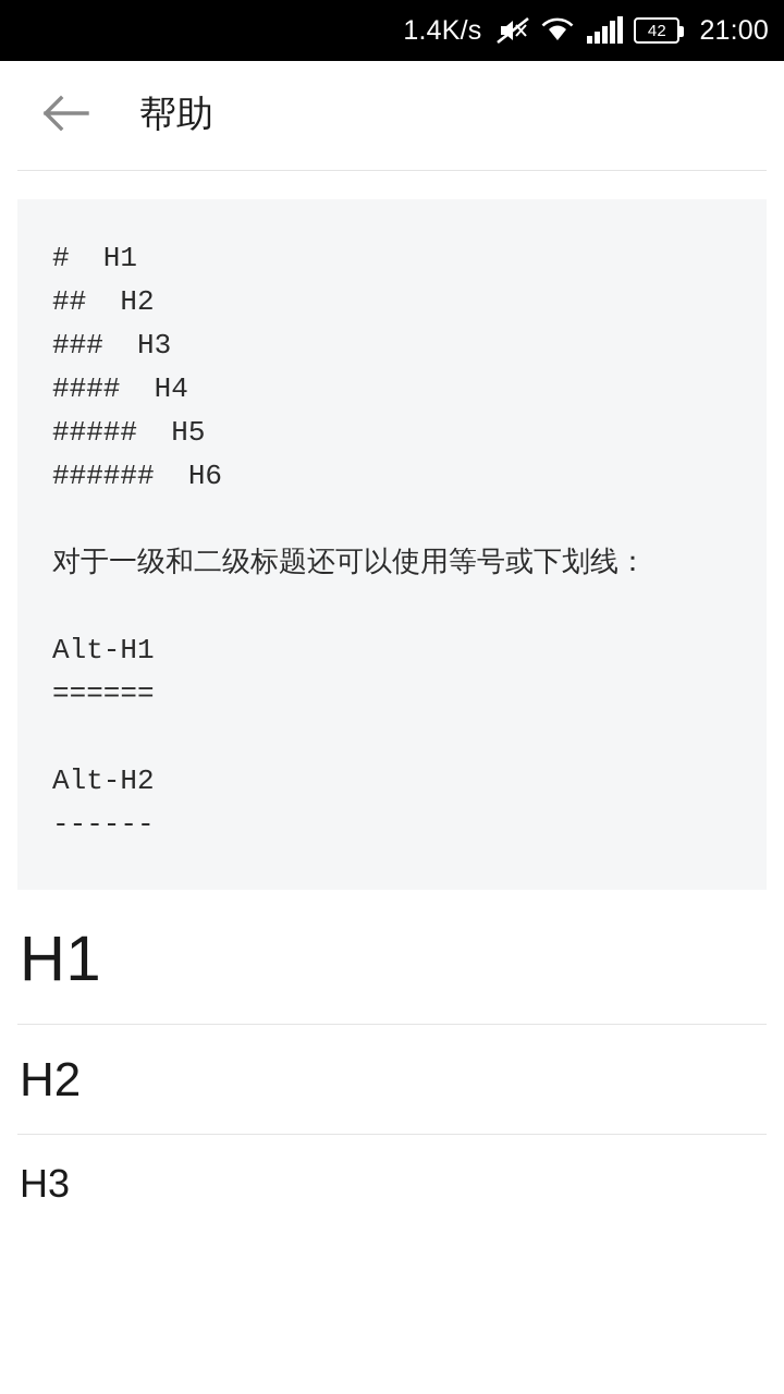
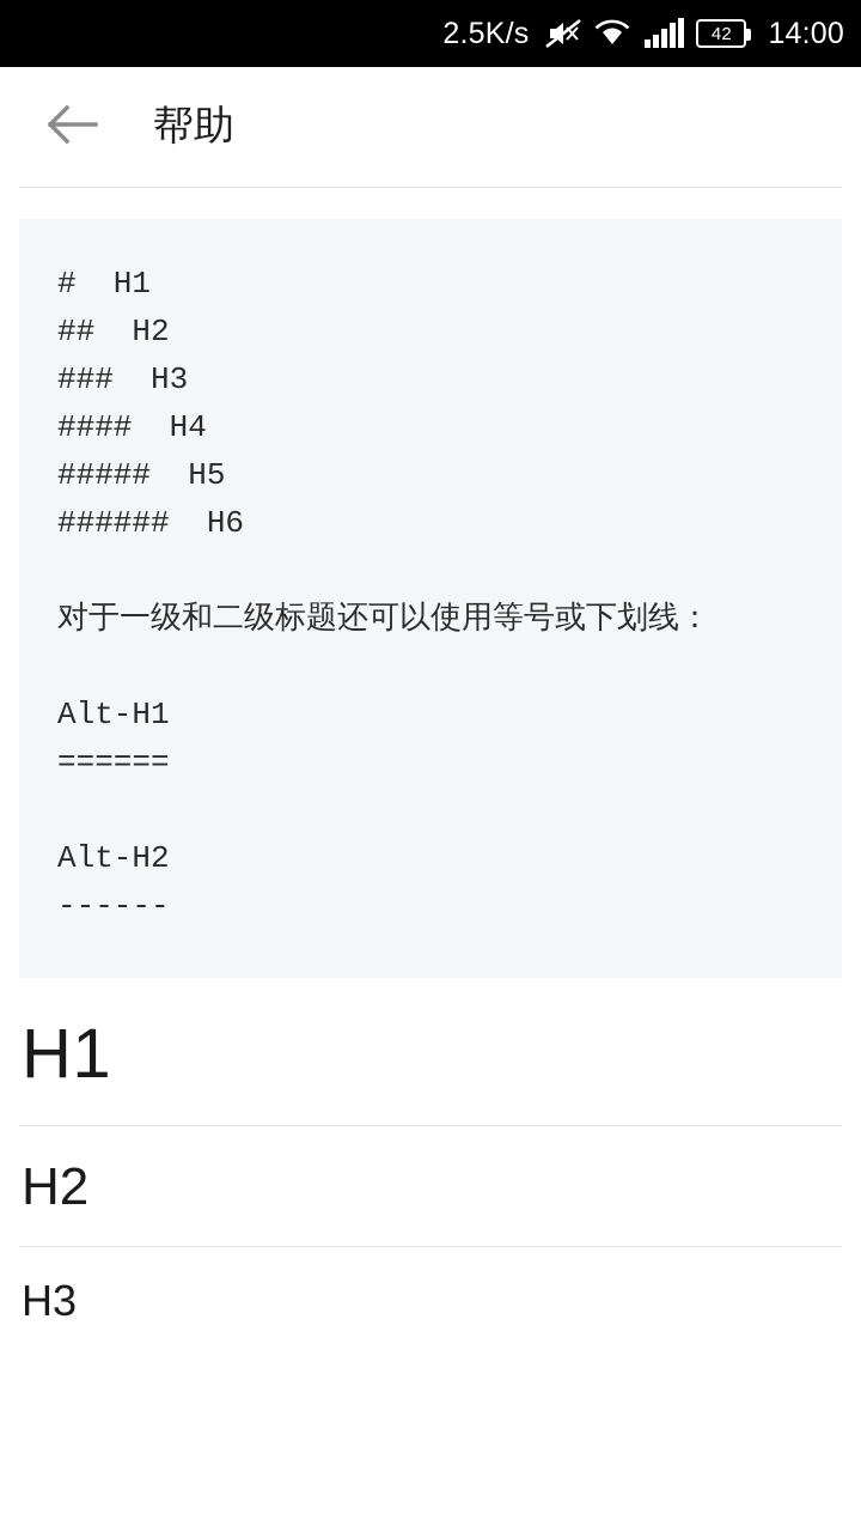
- 1.4K/s
+ 2.5K/s
  42
- 21:00
+ 14:00
  帮助
  # H1
  ## H2
  ### H3
  #### H4
  ##### H5
  ###### H6
  对于一级和二级标题还可以使用等号或下划线：
  Alt-H1
  ======
  Alt-H2
  ------
  H1
  H2
  H3
